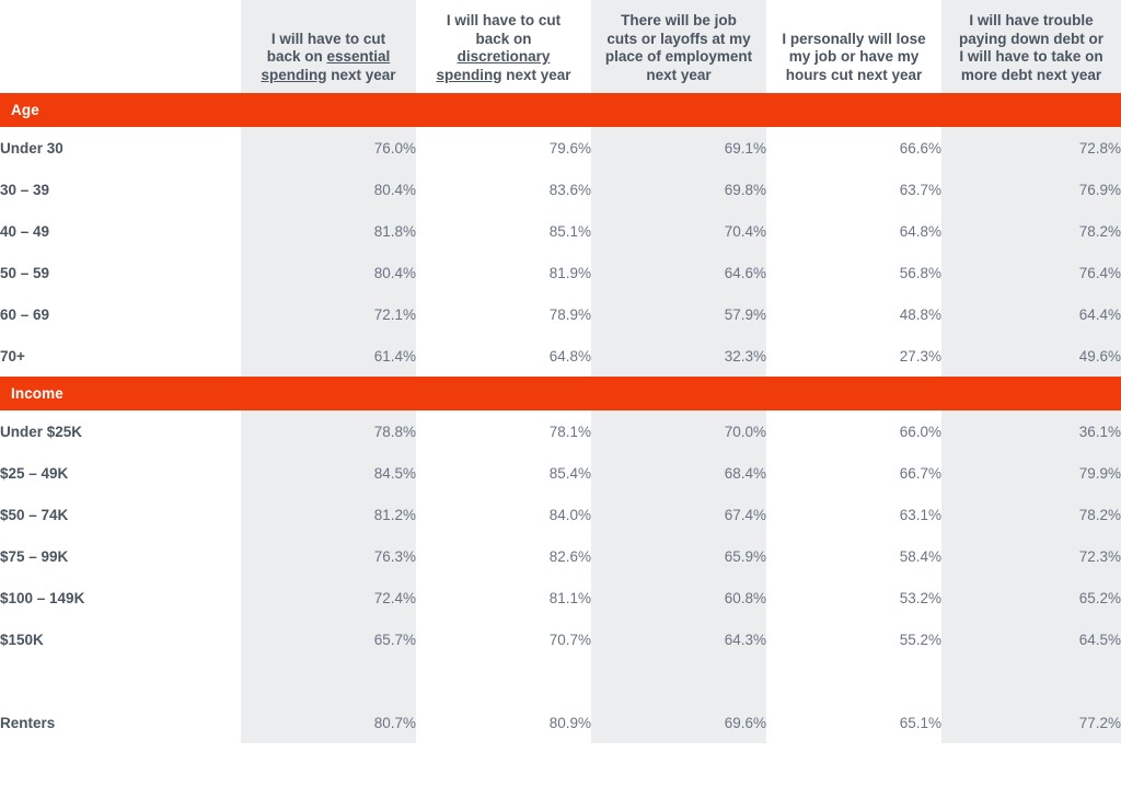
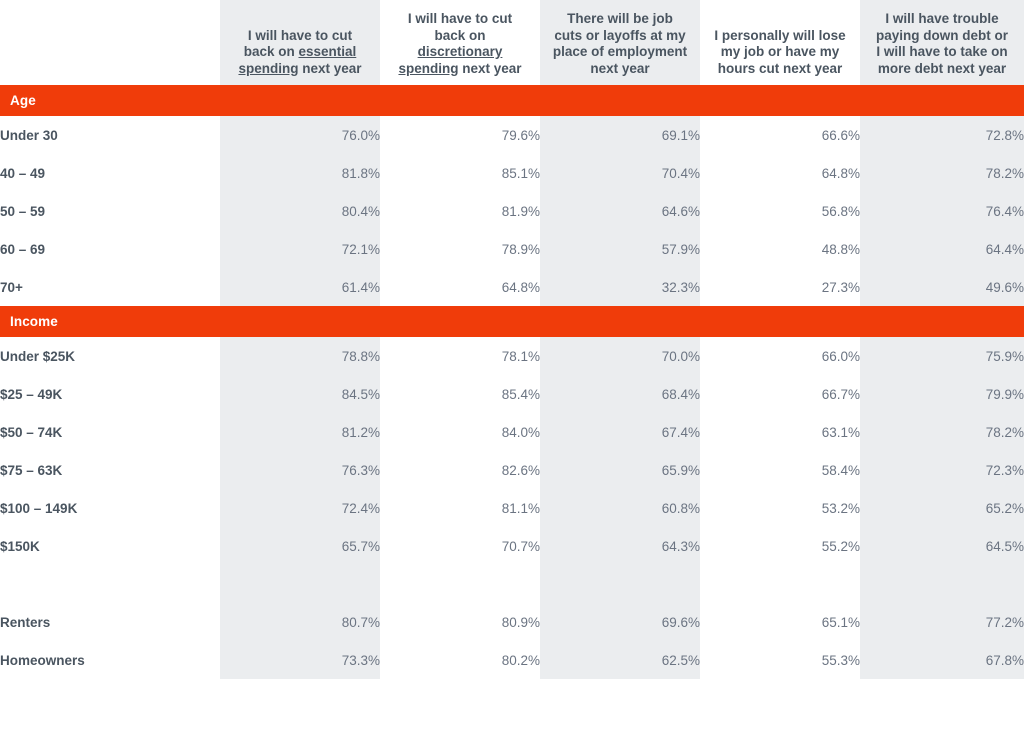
  	I will have to cutback on essentialspending next year	I will have to cutback ondiscretionaryspending next year	There will be jobcuts or layoffs at myplace of employmentnext year	I personally will losemy job or have myhours cut next year	I will have troublepaying down debt orI will have to take onmore debt next year
  Age
  Under 30	76.0%	79.6%	69.1%	66.6%	72.8%
- 30 – 39	80.4%	83.6%	69.8%	63.7%	76.9%
  40 – 49	81.8%	85.1%	70.4%	64.8%	78.2%
  50 – 59	80.4%	81.9%	64.6%	56.8%	76.4%
  60 – 69	72.1%	78.9%	57.9%	48.8%	64.4%
  70+	61.4%	64.8%	32.3%	27.3%	49.6%
  Income
- Under $25K	78.8%	78.1%	70.0%	66.0%	36.1%
+ Under $25K	78.8%	78.1%	70.0%	66.0%	75.9%
  $25 – 49K	84.5%	85.4%	68.4%	66.7%	79.9%
  $50 – 74K	81.2%	84.0%	67.4%	63.1%	78.2%
- $75 – 99K	76.3%	82.6%	65.9%	58.4%	72.3%
+ $75 – 63K	76.3%	82.6%	65.9%	58.4%	72.3%
  $100 – 149K	72.4%	81.1%	60.8%	53.2%	65.2%
  $150K	65.7%	70.7%	64.3%	55.2%	64.5%
  Renters	80.7%	80.9%	69.6%	65.1%	77.2%
+ Homeowners	73.3%	80.2%	62.5%	55.3%	67.8%
